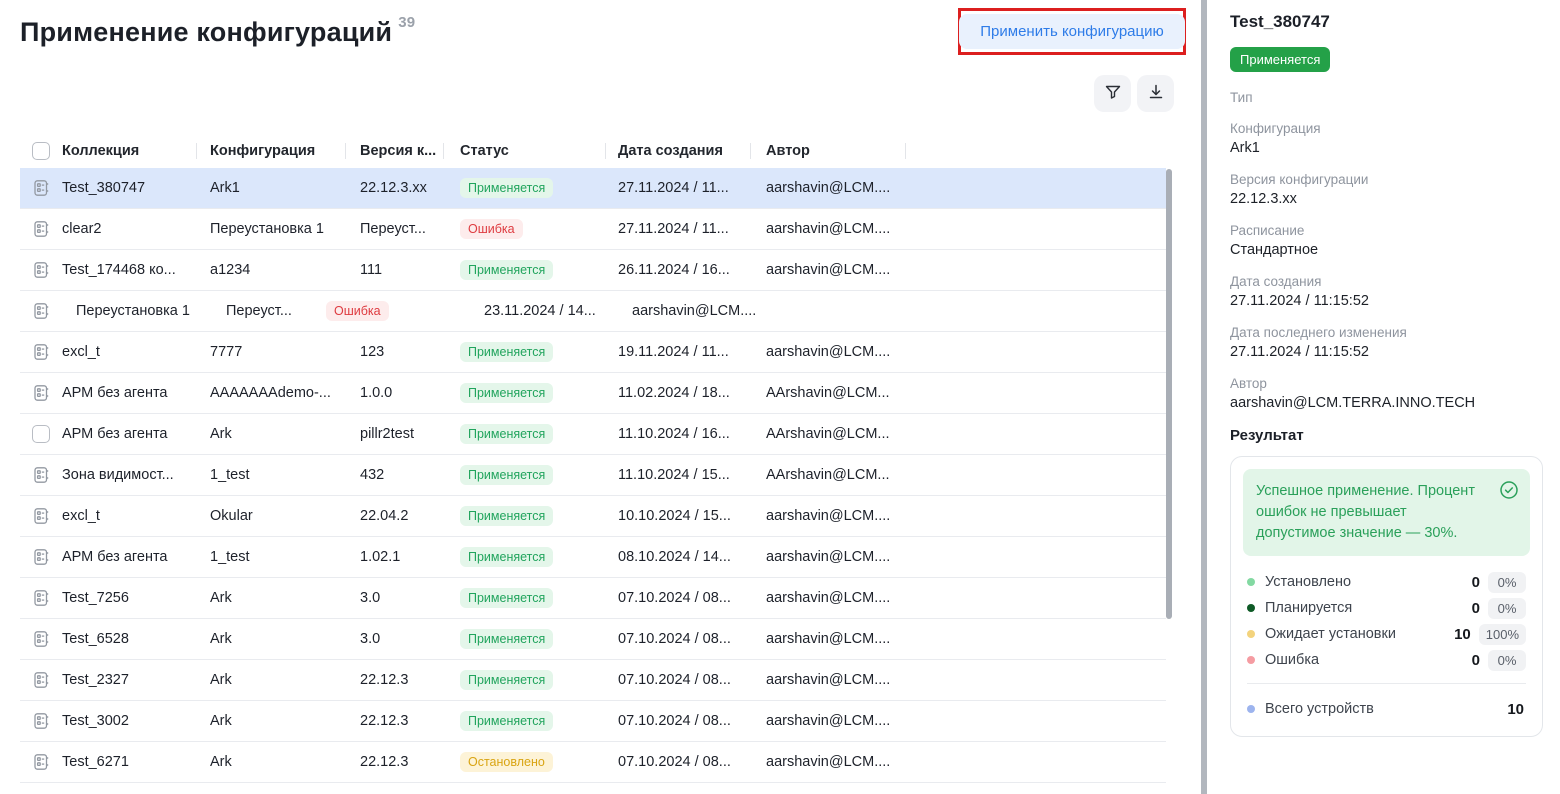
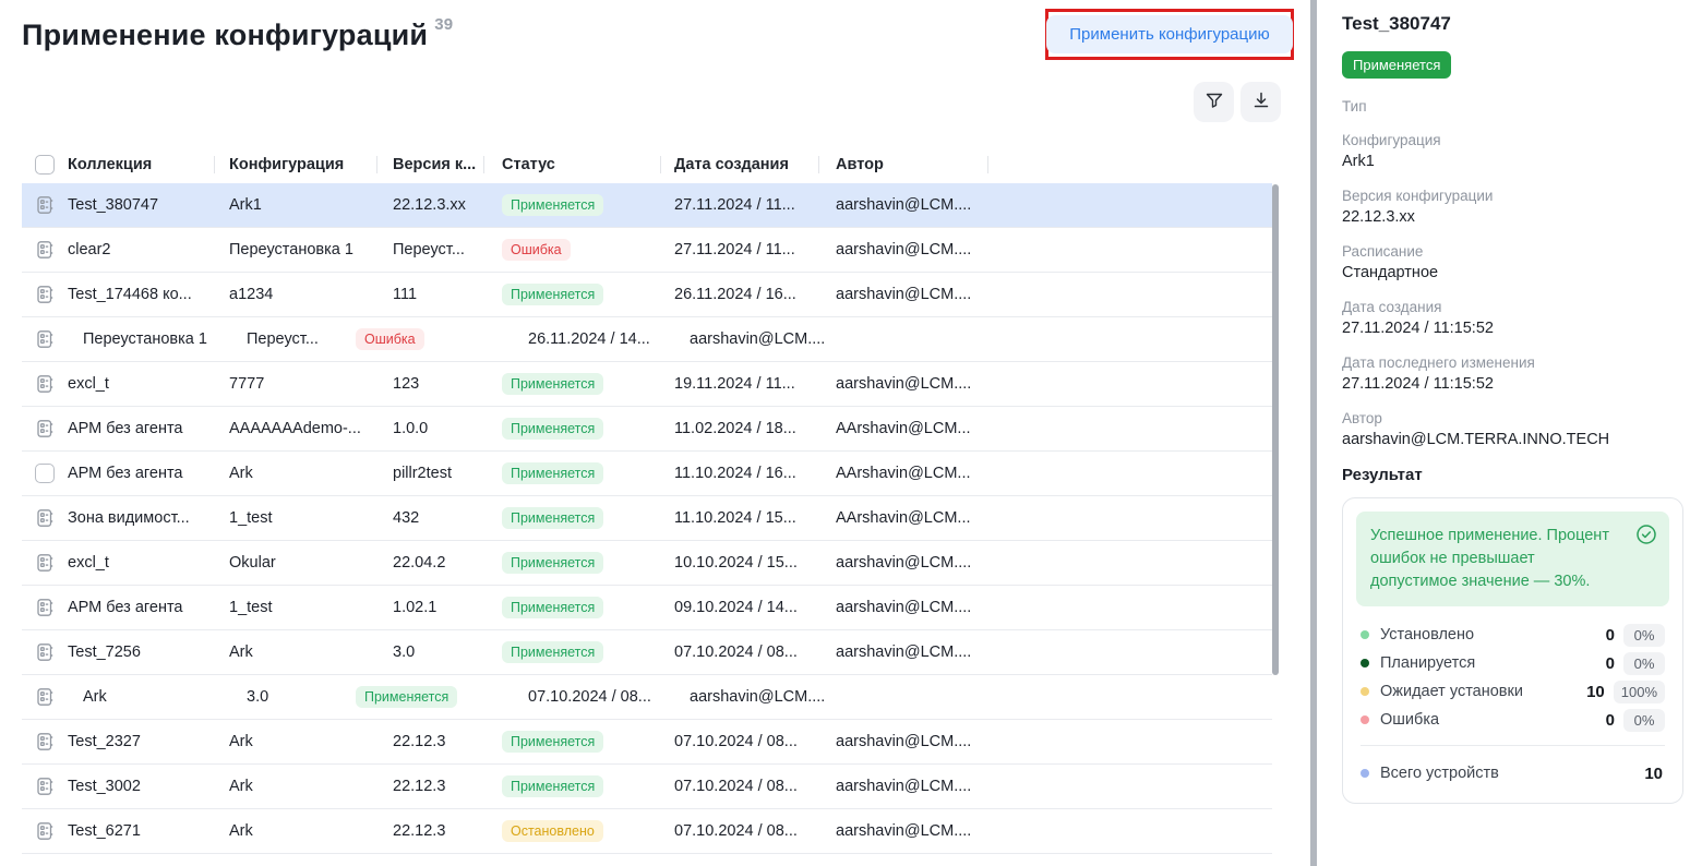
  Применение конфигураций 39
  Применить конфигурацию
  Коллекция
  Конфигурация
  Версия к...
  Статус
  Дата создания
  Автор
  Test_380747
  Ark1
  22.12.3.xx
  Применяется
  27.11.2024 / 11...
  aarshavin@LCM....
  clear2
  Переустановка 1
  Переуст...
  Ошибка
  27.11.2024 / 11...
  aarshavin@LCM....
  Test_174468 ко...
  a1234
  111
  Применяется
  26.11.2024 / 16...
  aarshavin@LCM....
  Переустановка 1
  Переуст...
  Ошибка
- 23.11.2024 / 14...
+ 26.11.2024 / 14...
  aarshavin@LCM....
  excl_t
  7777
  123
  Применяется
  19.11.2024 / 11...
  aarshavin@LCM....
  АРМ без агента
  AAAAAAAdemo-...
  1.0.0
  Применяется
  11.02.2024 / 18...
  AArshavin@LCM...
  АРМ без агента
  Ark
  pillr2test
  Применяется
  11.10.2024 / 16...
  AArshavin@LCM...
  Зона видимост...
  1_test
  432
  Применяется
  11.10.2024 / 15...
  AArshavin@LCM...
  excl_t
  Okular
  22.04.2
  Применяется
  10.10.2024 / 15...
  aarshavin@LCM....
  АРМ без агента
  1_test
  1.02.1
  Применяется
- 08.10.2024 / 14...
+ 09.10.2024 / 14...
  aarshavin@LCM....
  Test_7256
  Ark
  3.0
  Применяется
  07.10.2024 / 08...
  aarshavin@LCM....
- Test_6528
  Ark
  3.0
  Применяется
  07.10.2024 / 08...
  aarshavin@LCM....
  Test_2327
  Ark
  22.12.3
  Применяется
  07.10.2024 / 08...
  aarshavin@LCM....
  Test_3002
  Ark
  22.12.3
  Применяется
  07.10.2024 / 08...
  aarshavin@LCM....
  Test_6271
  Ark
  22.12.3
  Остановлено
  07.10.2024 / 08...
  aarshavin@LCM....
  Test_380747
  Применяется
  Тип
  Конфигурация
  Ark1
  Версия конфигурации
  22.12.3.xx
  Расписание
  Стандартное
  Дата создания
  27.11.2024 / 11:15:52
  Дата последнего изменения
  27.11.2024 / 11:15:52
  Автор
  aarshavin@LCM.TERRA.INNO.TECH
  Результат
  Успешное применение. Процент ошибок не превышает допустимое значение — 30%.
  Установлено
  0
  0%
  Планируется
  0
  0%
  Ожидает установки
  10
  100%
  Ошибка
  0
  0%
  Всего устройств
  10
